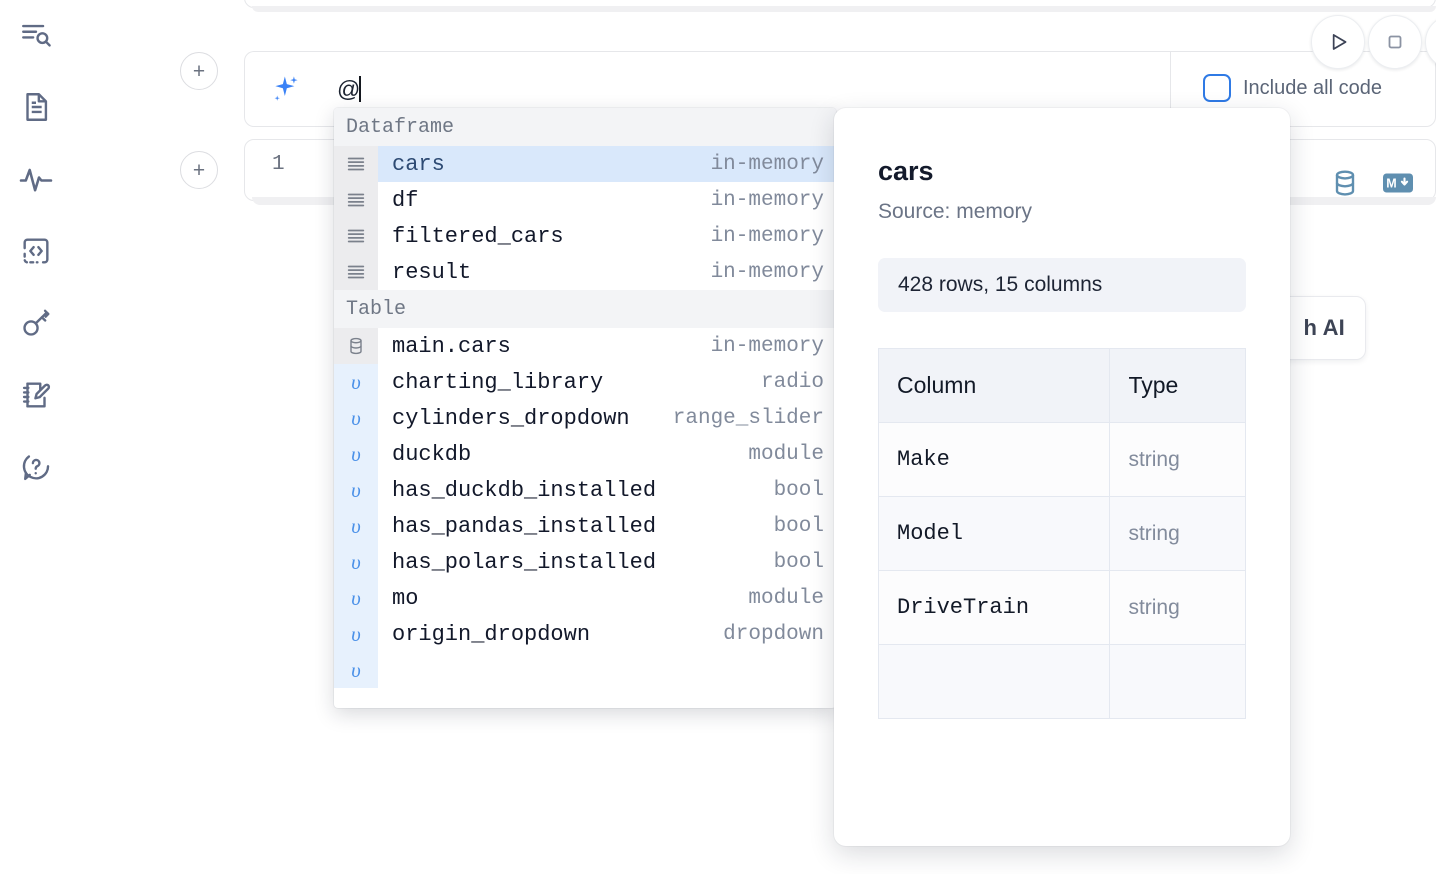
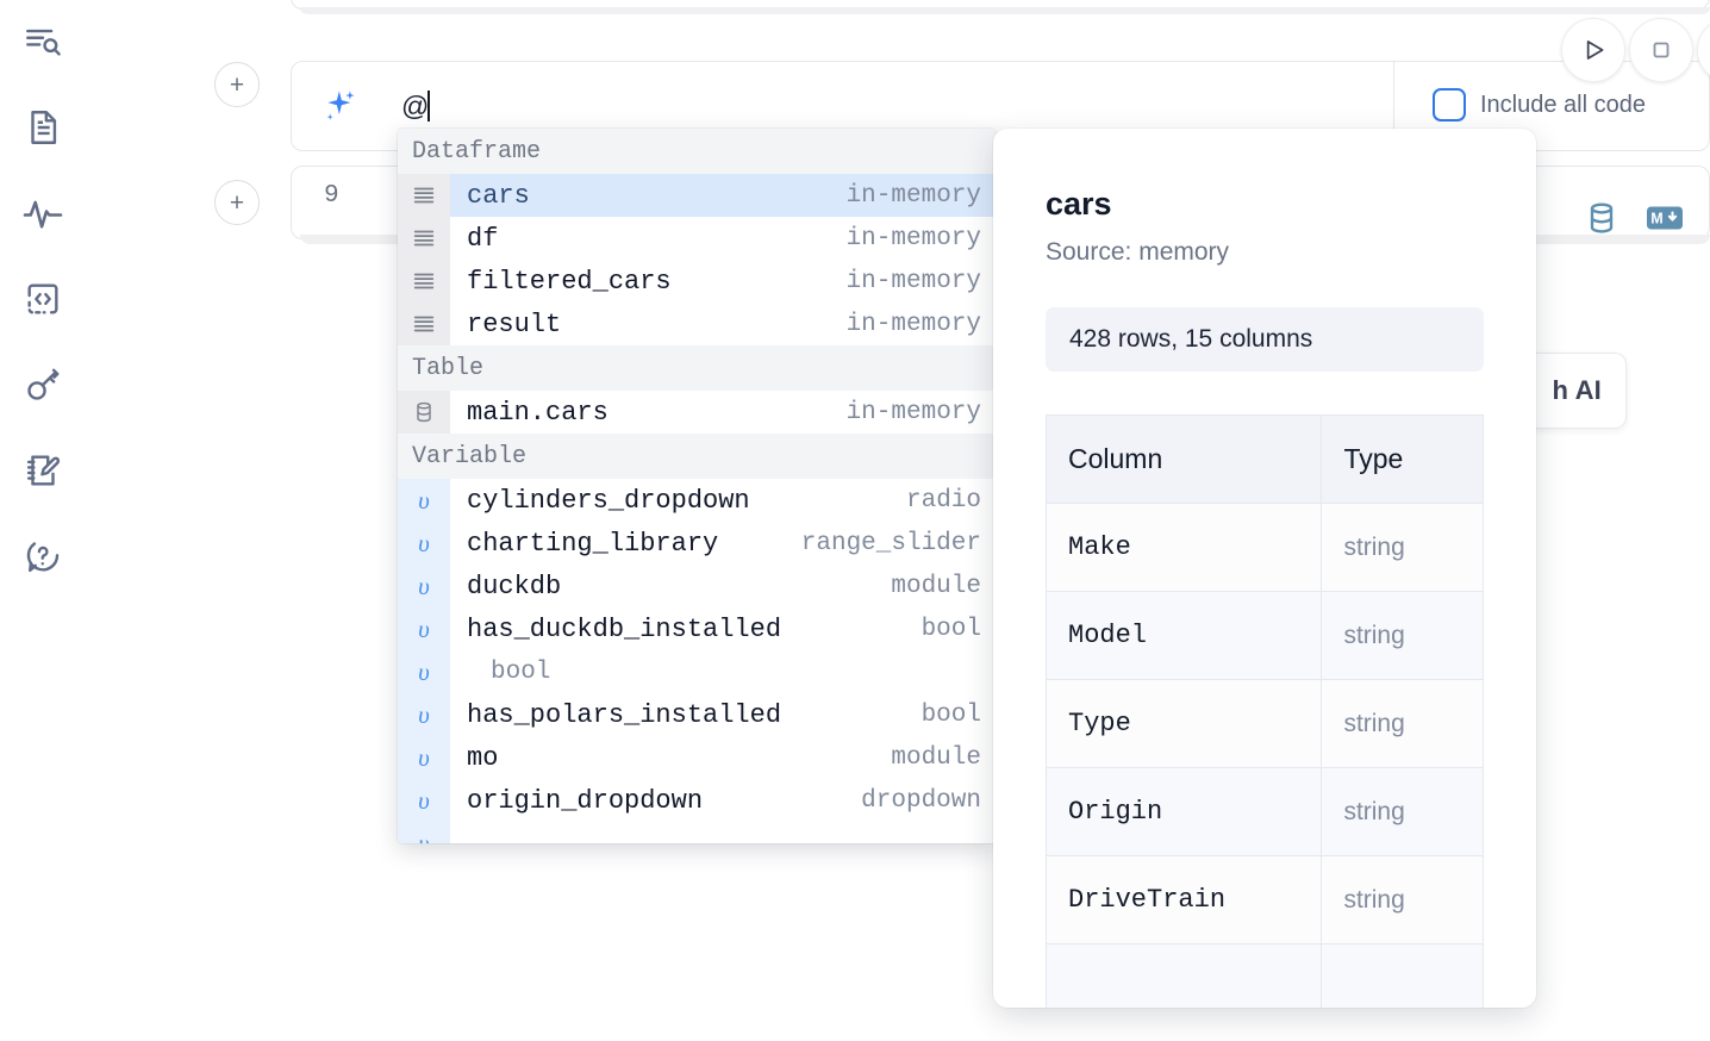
  +
  @
  Include all code
  +
- 1
+ 9
  M
  h AI
  Dataframe
  cars
  in-memory
  df
  in-memory
  filtered_cars
  in-memory
  result
  in-memory
  Table
  main.cars
  in-memory
+ Variable
  υ
- charting_library
+ cylinders_dropdown
  radio
  υ
- cylinders_dropdown
+ charting_library
  range_slider
  υ
  duckdb
  module
  υ
  has_duckdb_installed
  bool
  υ
- has_pandas_installed
  bool
  υ
  has_polars_installed
  bool
  υ
  mo
  module
  υ
  origin_dropdown
  dropdown
  υ
  cars
  Source: memory
  428 rows, 15 columns
  Column	Type
  Make	string
  Model	string
+ Type	string
+ Origin	string
  DriveTrain	string
